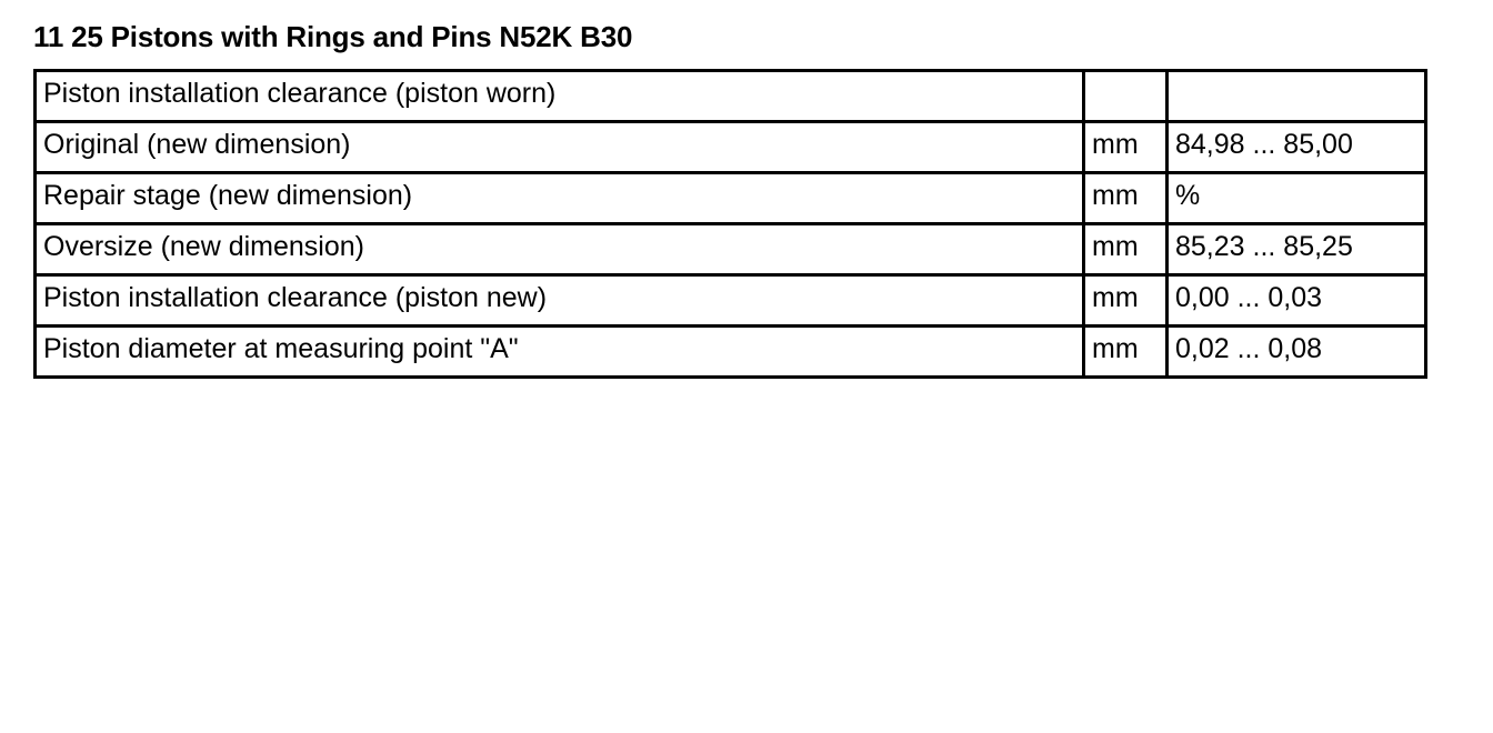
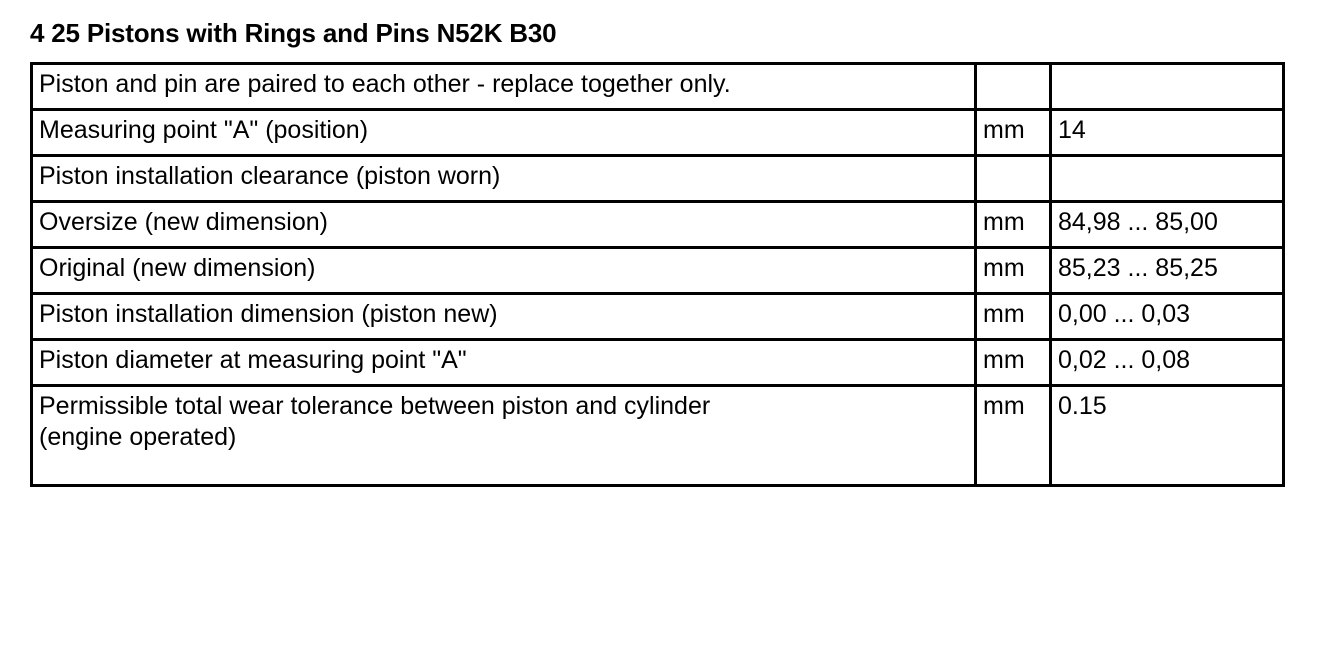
- 11 25 Pistons with Rings and Pins N52K B30
+ 4 25 Pistons with Rings and Pins N52K B30
+ Piston and pin are paired to each other - replace together only.
+ Measuring point "A" (position)	mm	14
  Piston installation clearance (piston worn)
- Original (new dimension)	mm	84,98 ... 85,00
+ Oversize (new dimension)	mm	84,98 ... 85,00
- Repair stage (new dimension)	mm	%
- Oversize (new dimension)	mm	85,23 ... 85,25
+ Original (new dimension)	mm	85,23 ... 85,25
- Piston installation clearance (piston new)	mm	0,00 ... 0,03
+ Piston installation dimension (piston new)	mm	0,00 ... 0,03
  Piston diameter at measuring point "A"	mm	0,02 ... 0,08
+ Permissible total wear tolerance between piston and cylinder (engine operated)	mm	0.15
